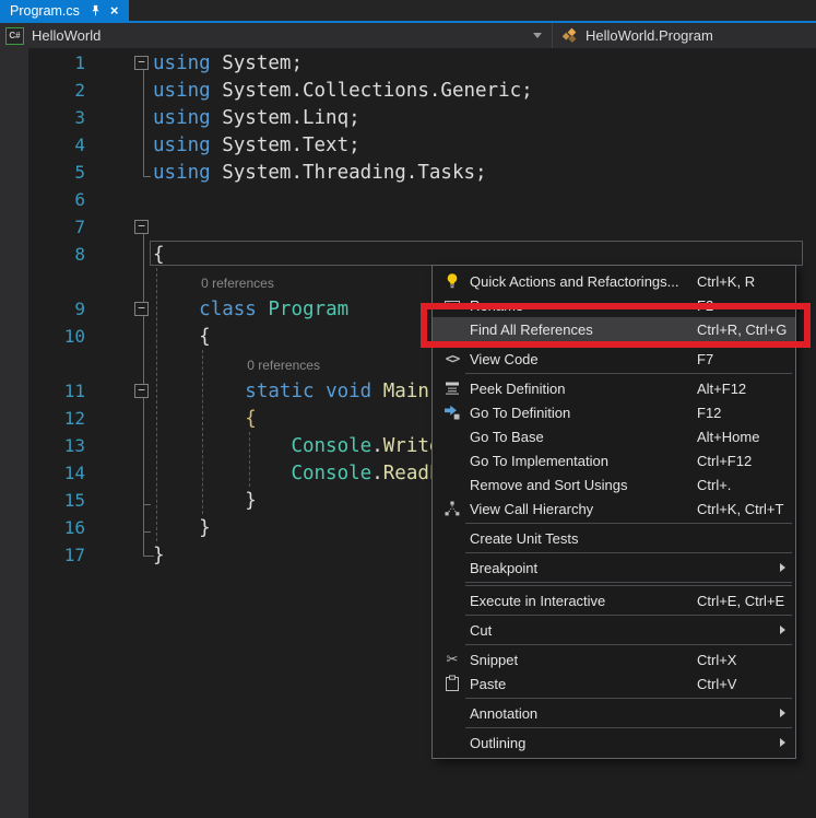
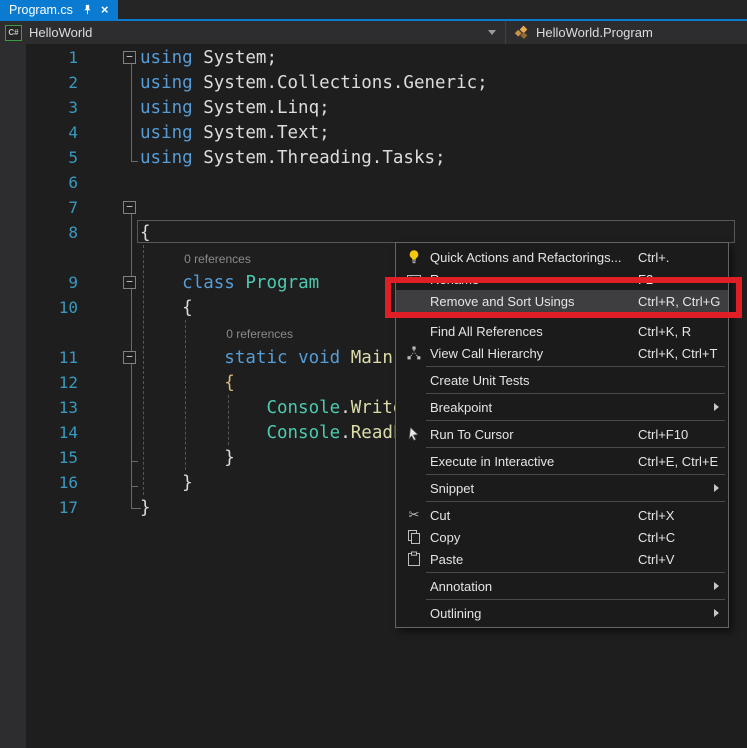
  Program.cs
  ×
  C#
  HelloWorld
  HelloWorld.Program
  1
  −
  using System;
  2
  using System.Collections.Generic;
  3
  using System.Linq;
  4
  using System.Text;
  5
  using System.Threading.Tasks;
  6
  7
  −
  8
  {
  0 references
  9
  −
  class Program
  10
  {
  0 references
  11
  −
  12
  {
  13
  14
  15
  }
  16
  }
  17
  }
  Quick Actions and Refactorings...
- Ctrl+K, R
+ Ctrl+.
  Rename
  F2
- Find All References
+ Remove and Sort Usings
  Ctrl+R, Ctrl+G
- <>
- View Code
- F7
- Peek Definition
- Alt+F12
- Go To Definition
- F12
- Go To Base
- Alt+Home
- Go To Implementation
- Ctrl+F12
- Remove and Sort Usings
+ Find All References
- Ctrl+.
+ Ctrl+K, R
  View Call Hierarchy
  Ctrl+K, Ctrl+T
  Create Unit Tests
  Breakpoint
+ Run To Cursor
+ Ctrl+F10
  Execute in Interactive
  Ctrl+E, Ctrl+E
- Cut
+ Snippet
  ✂
- Snippet
+ Cut
  Ctrl+X
+ Copy
+ Ctrl+C
  Paste
  Ctrl+V
  Annotation
  Outlining
